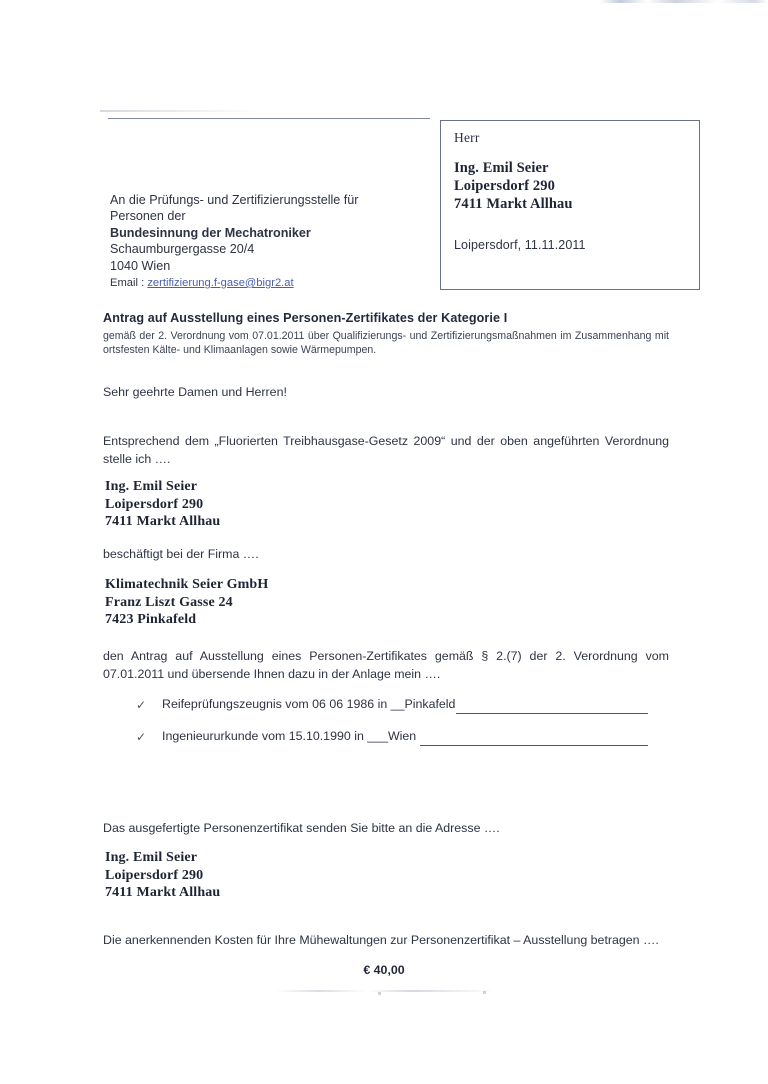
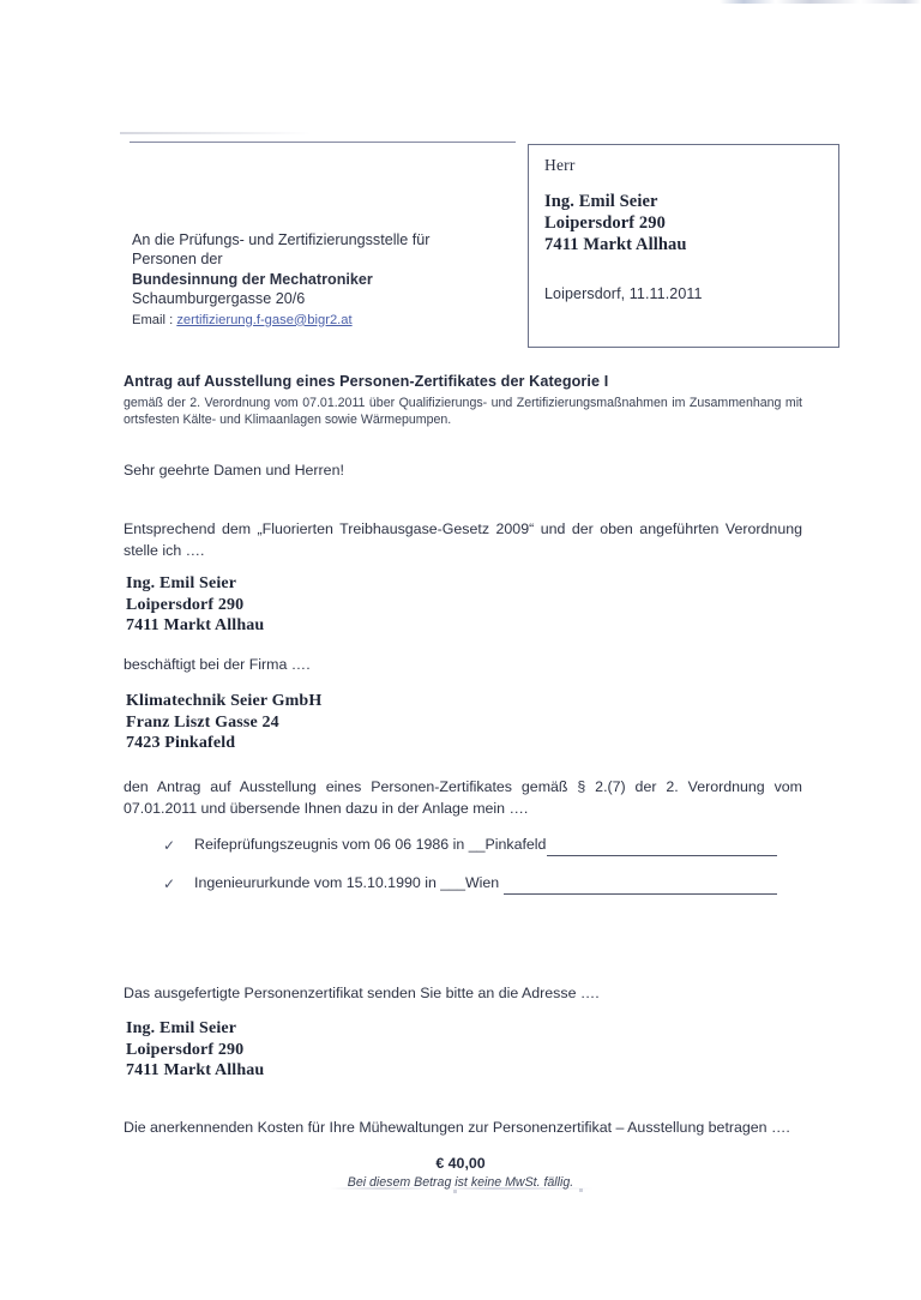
  Herr
  Ing. Emil Seier
  Loipersdorf 290
  7411 Markt Allhau
  Loipersdorf, 11.11.2011
  An die Prüfungs- und Zertifizierungsstelle für
  Personen der
  Bundesinnung der Mechatroniker
- Schaumburgergasse 20/4
+ Schaumburgergasse 20/6
- 1040 Wien
  Email : zertifizierung.f-gase@bigr2.at
  Antrag auf Ausstellung eines Personen-Zertifikates der Kategorie I
  gemäß der 2. Verordnung vom 07.01.2011 über Qualifizierungs- und Zertifizierungsmaßnahmen im Zusammenhang mit ortsfesten Kälte- und Klimaanlagen sowie Wärmepumpen.
  Sehr geehrte Damen und Herren!
  Entsprechend dem „Fluorierten Treibhausgase-Gesetz 2009“ und der oben angeführten Verordnung stelle ich ….
  Ing. Emil Seier
  Loipersdorf 290
  7411 Markt Allhau
  beschäftigt bei der Firma ….
  Klimatechnik Seier GmbH
  Franz Liszt Gasse 24
  7423 Pinkafeld
  den Antrag auf Ausstellung eines Personen-Zertifikates gemäß § 2.(7) der 2. Verordnung vom 07.01.2011 und übersende Ihnen dazu in der Anlage mein ….
  ✓
  Reifeprüfungszeugnis vom 06 06 1986 in __Pinkafeld
  ✓
  Ingenieururkunde vom 15.10.1990 in ___Wien
  Das ausgefertigte Personenzertifikat senden Sie bitte an die Adresse ….
  Ing. Emil Seier
  Loipersdorf 290
  7411 Markt Allhau
  Die anerkennenden Kosten für Ihre Mühewaltungen zur Personenzertifikat – Ausstellung betragen ….
  € 40,00
+ Bei diesem Betrag ist keine MwSt. fällig.
